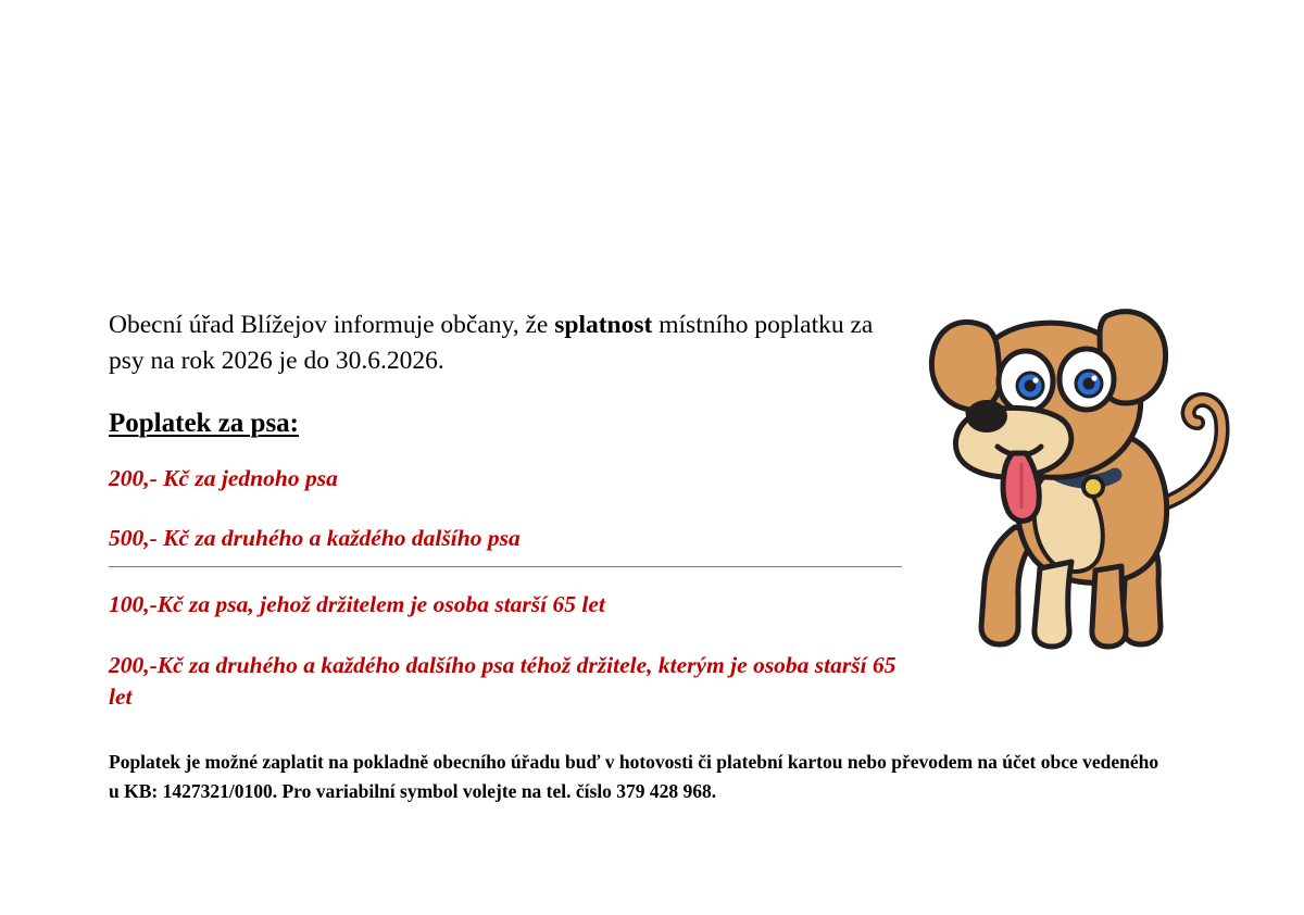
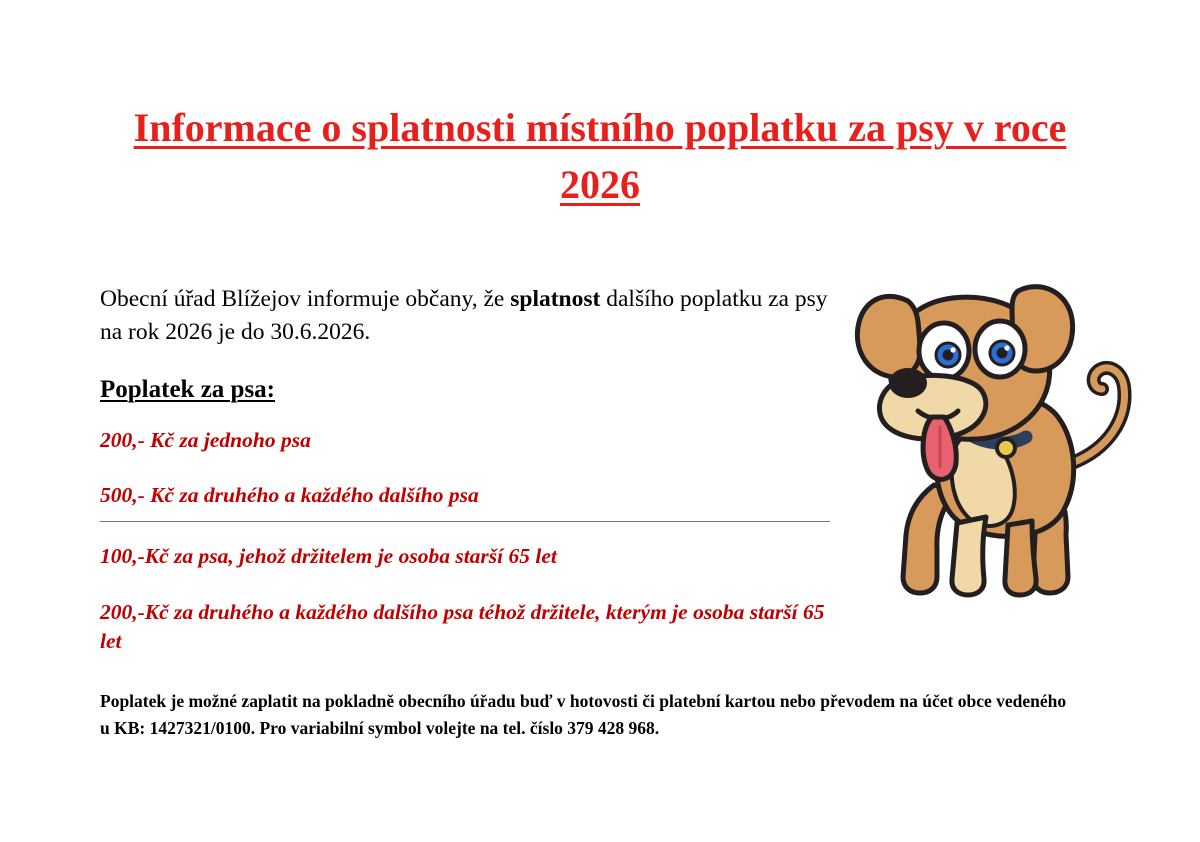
+ Informace o splatnosti místního poplatku za psy v roce 2026
- Obecní úřad Blížejov informuje občany, že splatnost místního poplatku za psy na rok 2026 je do 30.6.2026.
+ Obecní úřad Blížejov informuje občany, že splatnost dalšího poplatku za psy na rok 2026 je do 30.6.2026.
  Poplatek za psa:
  200,- Kč za jednoho psa
  500,- Kč za druhého a každého dalšího psa
  100,-Kč za psa, jehož držitelem je osoba starší 65 let
  200,-Kč za druhého a každého dalšího psa téhož držitele, kterým je osoba starší 65 let
  Poplatek je možné zaplatit na pokladně obecního úřadu buď v hotovosti či platební kartou nebo převodem na účet obce vedeného u KB: 1427321/0100. Pro variabilní symbol volejte na tel. číslo 379 428 968.
